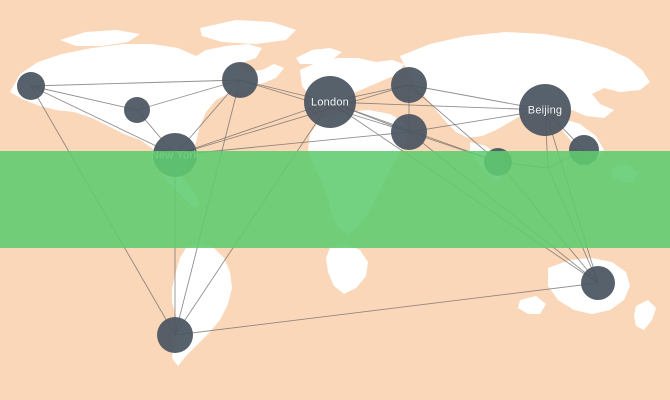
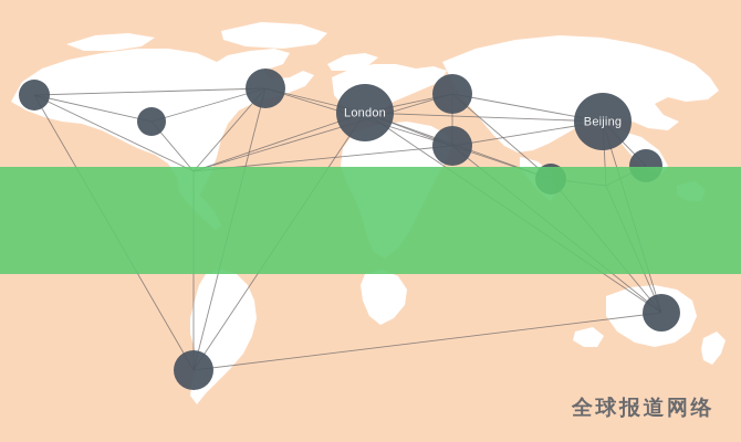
- New York
  London
  Beijing
+ 全球报道网络
